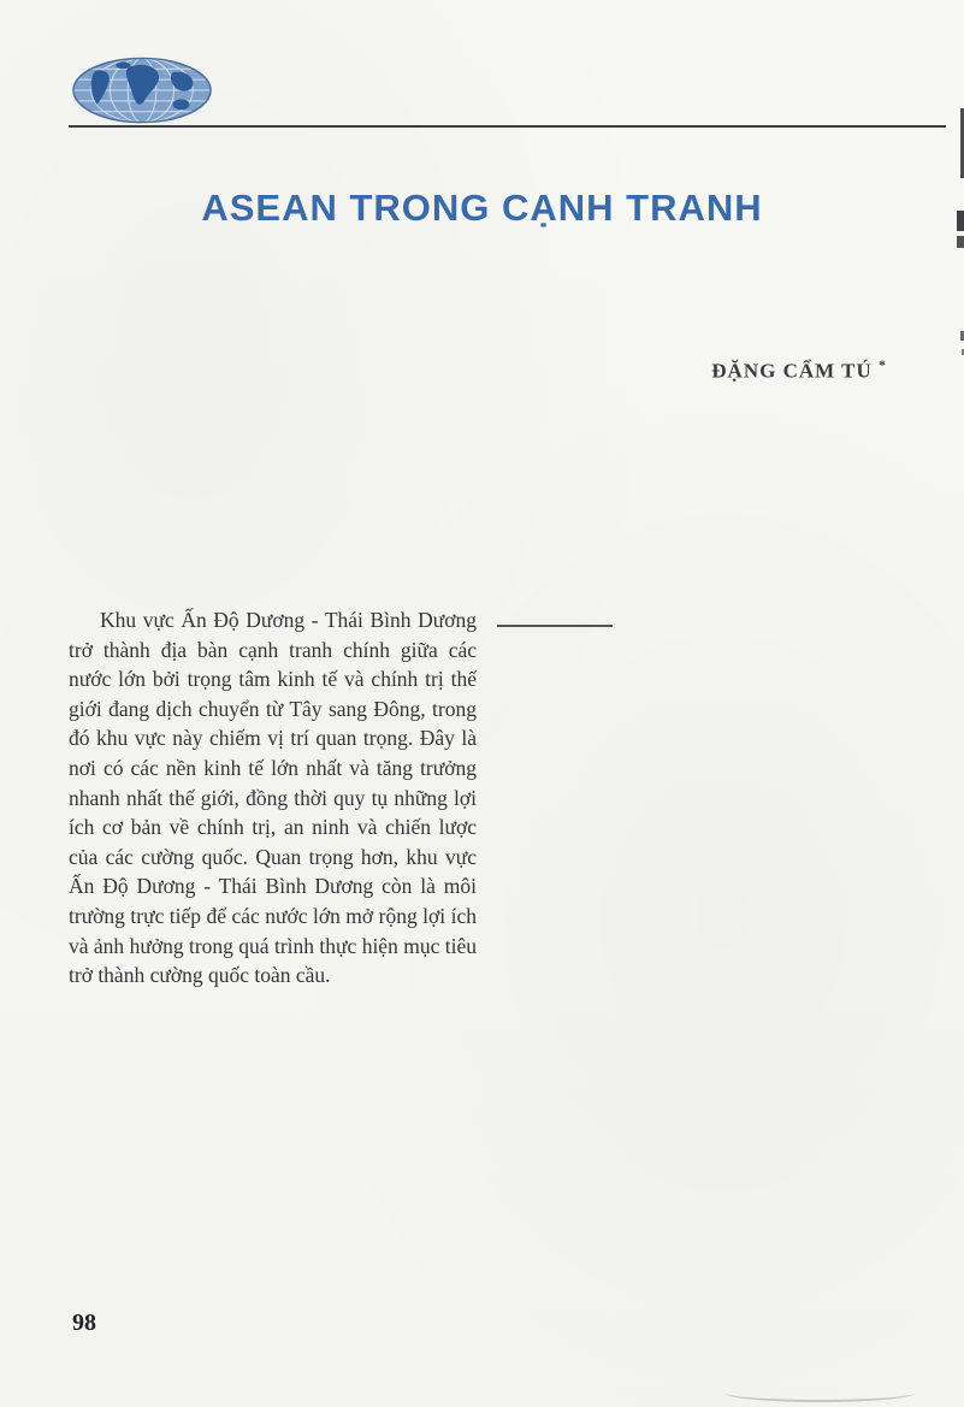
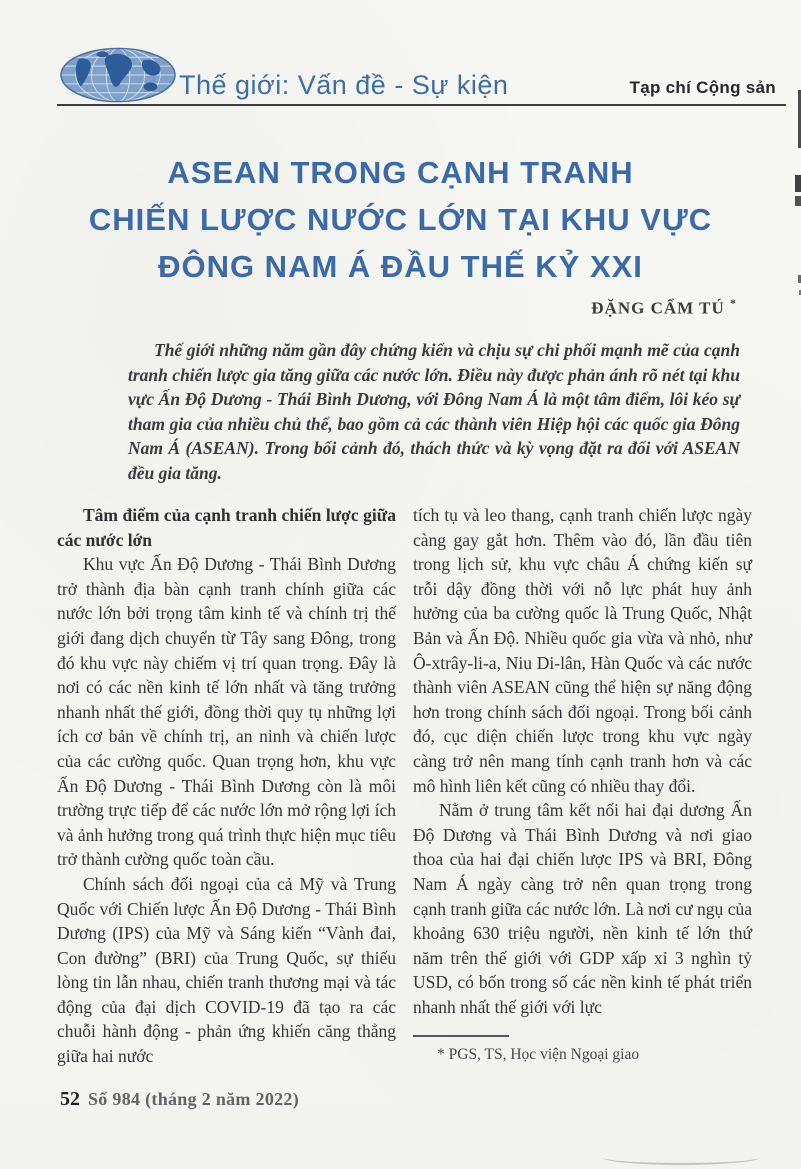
+ Thế giới: Vấn đề - Sự kiện
+ Tạp chí Cộng sản
  ASEAN TRONG CẠNH TRANH
+ CHIẾN LƯỢC NƯỚC LỚN TẠI KHU VỰC
+ ĐÔNG NAM Á ĐẦU THẾ KỶ XXI
  ĐẶNG CẨM TÚ *
+ Thế giới những năm gần đây chứng kiến và chịu sự chi phối mạnh mẽ của cạnh tranh chiến lược gia tăng giữa các nước lớn. Điều này được phản ánh rõ nét tại khu vực Ấn Độ Dương - Thái Bình Dương, với Đông Nam Á là một tâm điểm, lôi kéo sự tham gia của nhiều chủ thể, bao gồm cả các thành viên Hiệp hội các quốc gia Đông Nam Á (ASEAN). Trong bối cảnh đó, thách thức và kỳ vọng đặt ra đối với ASEAN đều gia tăng.
+ Tâm điểm của cạnh tranh chiến lược giữa các nước lớn
  Khu vực Ấn Độ Dương - Thái Bình Dương trở thành địa bàn cạnh tranh chính giữa các nước lớn bởi trọng tâm kinh tế và chính trị thế giới đang dịch chuyển từ Tây sang Đông, trong đó khu vực này chiếm vị trí quan trọng. Đây là nơi có các nền kinh tế lớn nhất và tăng trưởng nhanh nhất thế giới, đồng thời quy tụ những lợi ích cơ bản về chính trị, an ninh và chiến lược của các cường quốc. Quan trọng hơn, khu vực Ấn Độ Dương - Thái Bình Dương còn là môi trường trực tiếp để các nước lớn mở rộng lợi ích và ảnh hưởng trong quá trình thực hiện mục tiêu trở thành cường quốc toàn cầu.
+ Chính sách đối ngoại của cả Mỹ và Trung Quốc với Chiến lược Ấn Độ Dương - Thái Bình Dương (IPS) của Mỹ và Sáng kiến “Vành đai, Con đường” (BRI) của Trung Quốc, sự thiếu lòng tin lẫn nhau, chiến tranh thương mại và tác động của đại dịch COVID-19 đã tạo ra các chuỗi hành động - phản ứng khiến căng thẳng giữa hai nước
+ tích tụ và leo thang, cạnh tranh chiến lược ngày càng gay gắt hơn. Thêm vào đó, lần đầu tiên trong lịch sử, khu vực châu Á chứng kiến sự trỗi dậy đồng thời với nỗ lực phát huy ảnh hưởng của ba cường quốc là Trung Quốc, Nhật Bản và Ấn Độ. Nhiều quốc gia vừa và nhỏ, như Ô-xtrây-li-a, Niu Di-lân, Hàn Quốc và các nước thành viên ASEAN cũng thể hiện sự năng động hơn trong chính sách đối ngoại. Trong bối cảnh đó, cục diện chiến lược trong khu vực ngày càng trở nên mang tính cạnh tranh hơn và các mô hình liên kết cũng có nhiều thay đổi.
+ Nằm ở trung tâm kết nối hai đại dương Ấn Độ Dương và Thái Bình Dương và nơi giao thoa của hai đại chiến lược IPS và BRI, Đông Nam Á ngày càng trở nên quan trọng trong cạnh tranh giữa các nước lớn. Là nơi cư ngụ của khoảng 630 triệu người, nền kinh tế lớn thứ năm trên thế giới với GDP xấp xỉ 3 nghìn tỷ USD, có bốn trong số các nền kinh tế phát triển nhanh nhất thế giới với lực
+ * PGS, TS, Học viện Ngoại giao
- 98
+ 52
+ Số 984 (tháng 2 năm 2022)
